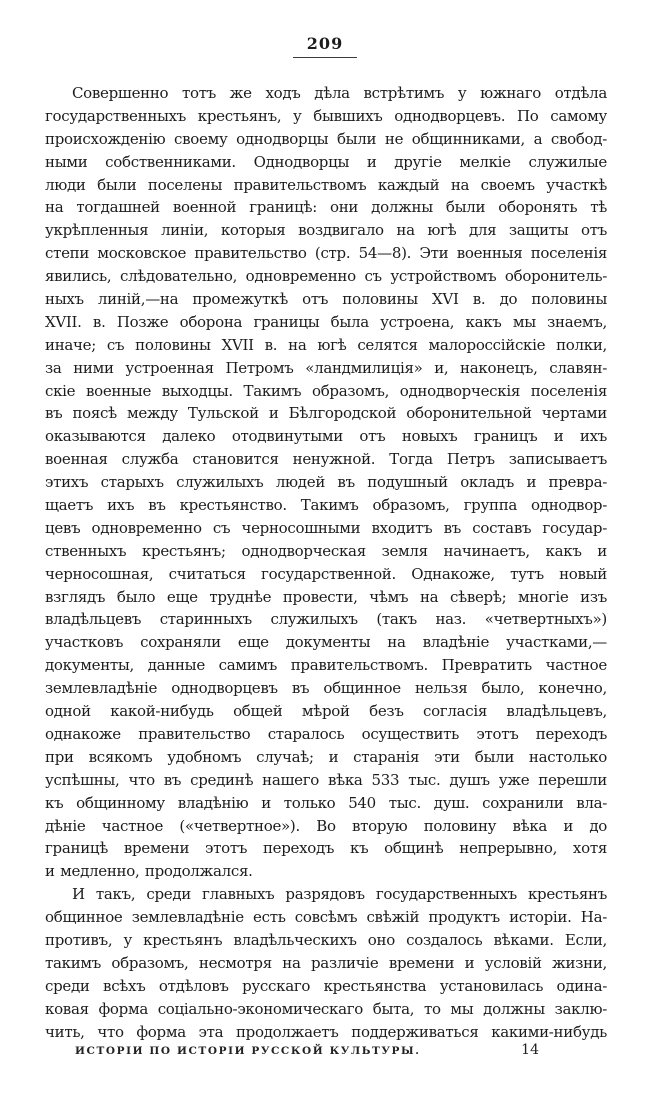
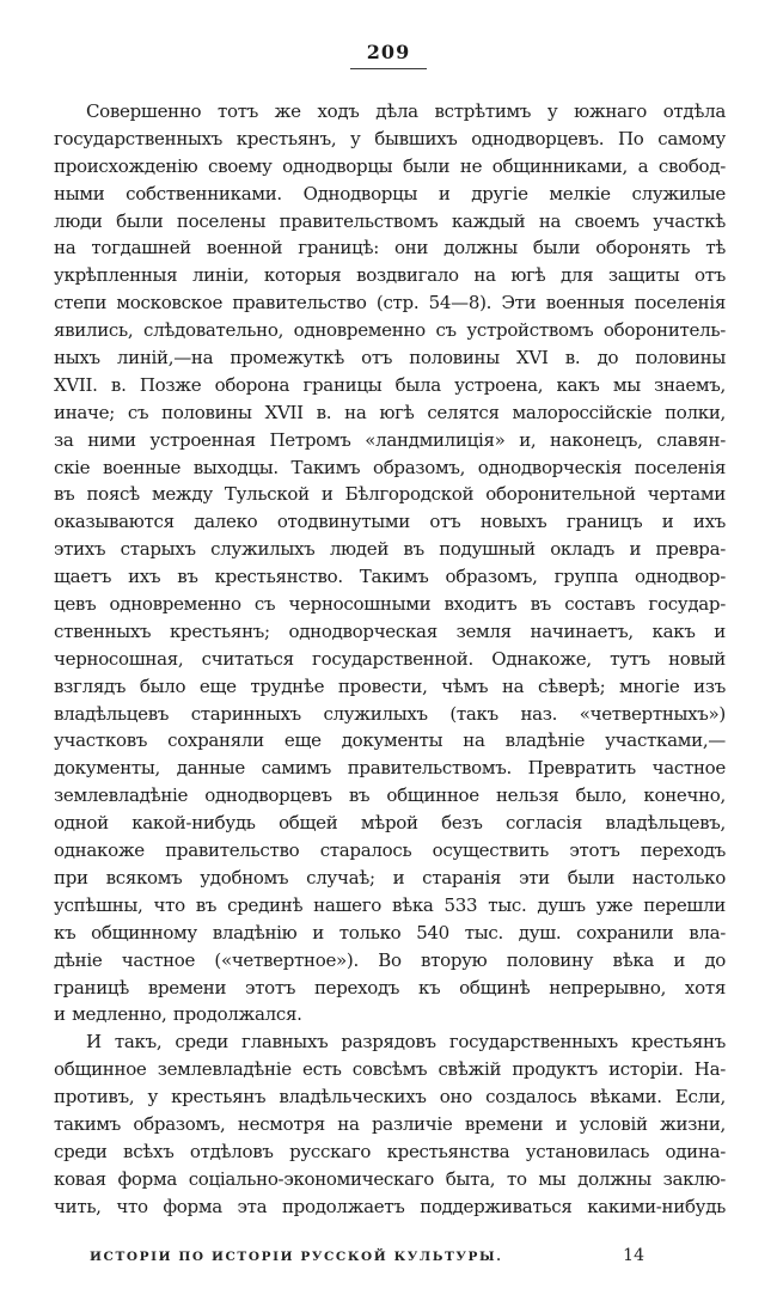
  209
  Совершенно тотъ же ходъ дѣла встрѣтимъ у южнаго отдѣла
  государственныхъ крестьянъ, у бывшихъ однодворцевъ. По самому
  происхожденію своему однодворцы были не общинниками, а свобод-
  ными собственниками. Однодворцы и другіе мелкіе служилые
  люди были поселены правительствомъ каждый на своемъ участкѣ
  на тогдашней военной границѣ: они должны были оборонять тѣ
  укрѣпленныя линіи, которыя воздвигало на югѣ для защиты отъ
  степи московское правительство (стр. 54—8). Эти военныя поселенія
  явились, слѣдовательно, одновременно съ устройствомъ оборонитель-
  ныхъ линій,—на промежуткѣ отъ половины XVI в. до половины
  XVII. в. Позже оборона границы была устроена, какъ мы знаемъ,
  иначе; съ половины XVII в. на югѣ селятся малороссійскіе полки,
  за ними устроенная Петромъ «ландмилиція» и, наконецъ, славян-
  скіе военные выходцы. Такимъ образомъ, однодворческія поселенія
  въ поясѣ между Тульской и Бѣлгородской оборонительной чертами
  оказываются далеко отодвинутыми отъ новыхъ границъ и ихъ
- военная служба становится ненужной. Тогда Петръ записываетъ
  этихъ старыхъ служилыхъ людей въ подушный окладъ и превра-
  щаетъ ихъ въ крестьянство. Такимъ образомъ, группа однодвор-
  цевъ одновременно съ черносошными входитъ въ составъ государ-
  ственныхъ крестьянъ; однодворческая земля начинаетъ, какъ и
  черносошная, считаться государственной. Однакоже, тутъ новый
  взглядъ было еще труднѣе провести, чѣмъ на сѣверѣ; многіе изъ
  владѣльцевъ старинныхъ служилыхъ (такъ наз. «четвертныхъ»)
  участковъ сохраняли еще документы на владѣніе участками,—
  документы, данные самимъ правительствомъ. Превратить частное
  землевладѣніе однодворцевъ въ общинное нельзя было, конечно,
  одной какой-нибудь общей мѣрой безъ согласія владѣльцевъ,
  однакоже правительство старалось осуществить этотъ переходъ
  при всякомъ удобномъ случаѣ; и старанія эти были настолько
  успѣшны, что въ срединѣ нашего вѣка 533 тыс. душъ уже перешли
  къ общинному владѣнію и только 540 тыс. душ. сохранили вла-
  дѣніе частное («четвертное»). Во вторую половину вѣка и до
  границѣ времени этотъ переходъ къ общинѣ непрерывно, хотя
  и медленно, продолжался.
  И такъ, среди главныхъ разрядовъ государственныхъ крестьянъ
  общинное землевладѣніе есть совсѣмъ свѣжій продуктъ исторіи. На-
  противъ, у крестьянъ владѣльческихъ оно создалось вѣками. Если,
  такимъ образомъ, несмотря на различіе времени и условій жизни,
  среди всѣхъ отдѣловъ русскаго крестьянства установилась одина-
  ковая форма соціально-экономическаго быта, то мы должны заклю-
  чить, что форма эта продолжаетъ поддерживаться какими-нибудь
  ИСТОРІИ ПО ИСТОРІИ РУССКОЙ КУЛЬТУРЫ.
  14
